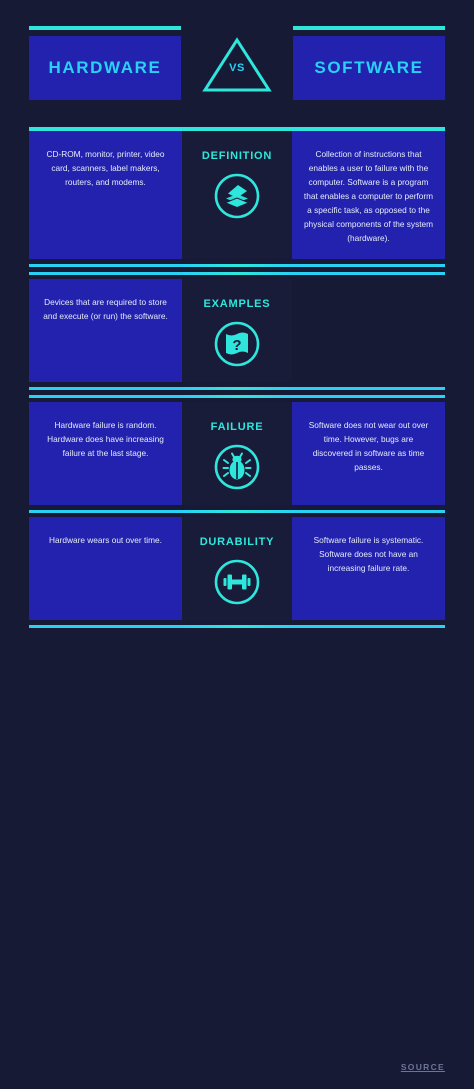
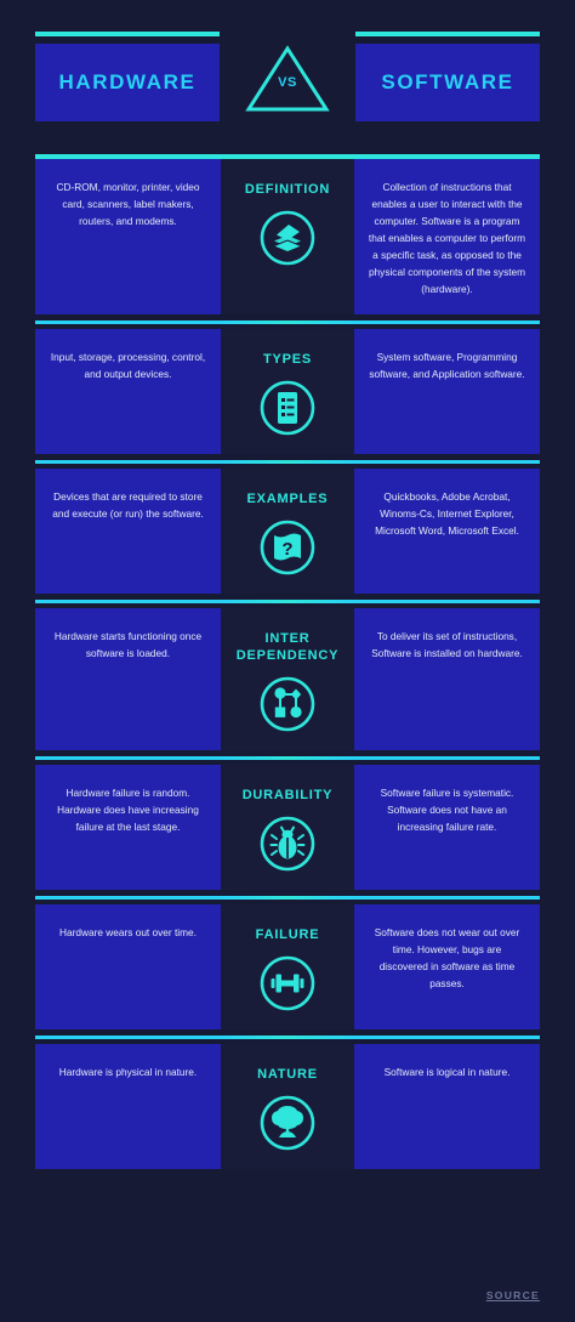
  HARDWARE
  VS
  SOFTWARE
  CD-ROM, monitor, printer, video card, scanners, label makers, routers, and modems.
  DEFINITION
- Collection of instructions that enables a user to failure with the computer. Software is a program that enables a computer to perform a specific task, as opposed to the physical components of the system (hardware).
+ Collection of instructions that enables a user to interact with the computer. Software is a program that enables a computer to perform a specific task, as opposed to the physical components of the system (hardware).
+ Input, storage, processing, control, and output devices.
+ TYPES
+ System software, Programming software, and Application software.
  Devices that are required to store and execute (or run) the software.
  EXAMPLES
  ?
+ Quickbooks, Adobe Acrobat, Winoms-Cs, Internet Explorer, Microsoft Word, Microsoft Excel.
+ Hardware starts functioning once software is loaded.
+ INTER DEPENDENCY
+ To deliver its set of instructions, Software is installed on hardware.
  Hardware failure is random. Hardware does have increasing failure at the last stage.
- FAILURE
+ DURABILITY
- Software does not wear out over time. However, bugs are discovered in software as time passes.
+ Software failure is systematic. Software does not have an increasing failure rate.
  Hardware wears out over time.
- DURABILITY
+ FAILURE
- Software failure is systematic. Software does not have an increasing failure rate.
+ Software does not wear out over time. However, bugs are discovered in software as time passes.
+ Hardware is physical in nature.
+ NATURE
+ Software is logical in nature.
  SOURCE
